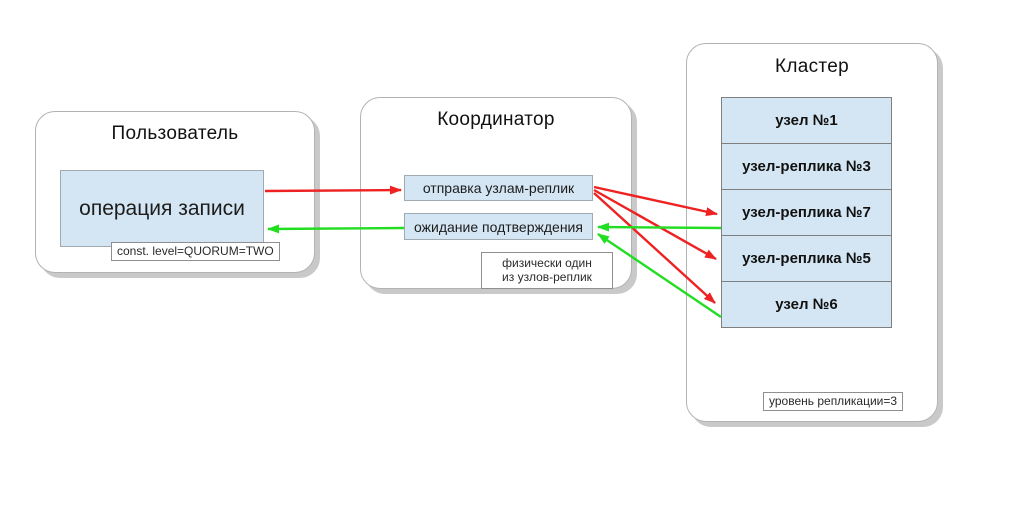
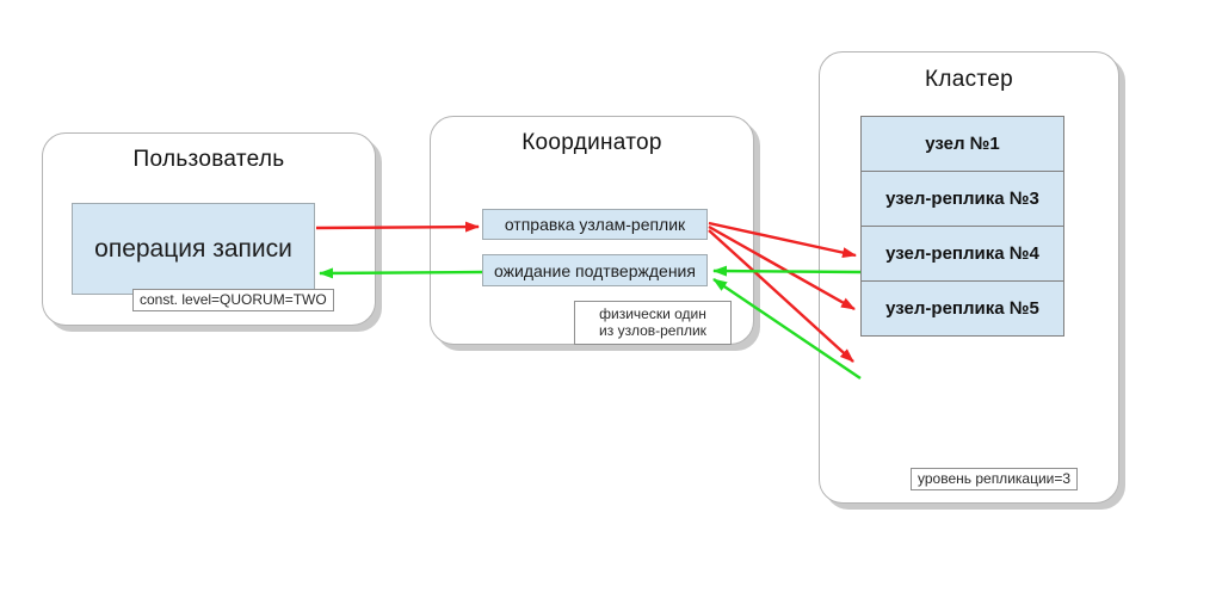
  Пользователь
  операция записи
  const. level=QUORUM=TWO
  Координатор
  отправка узлам-реплик
  ожидание подтверждения
  физически один
  из узлов-реплик
  Кластер
  узел №1
  узел-реплика №3
- узел-реплика №7
+ узел-реплика №4
  узел-реплика №5
- узел №6
  уровень репликации=3
